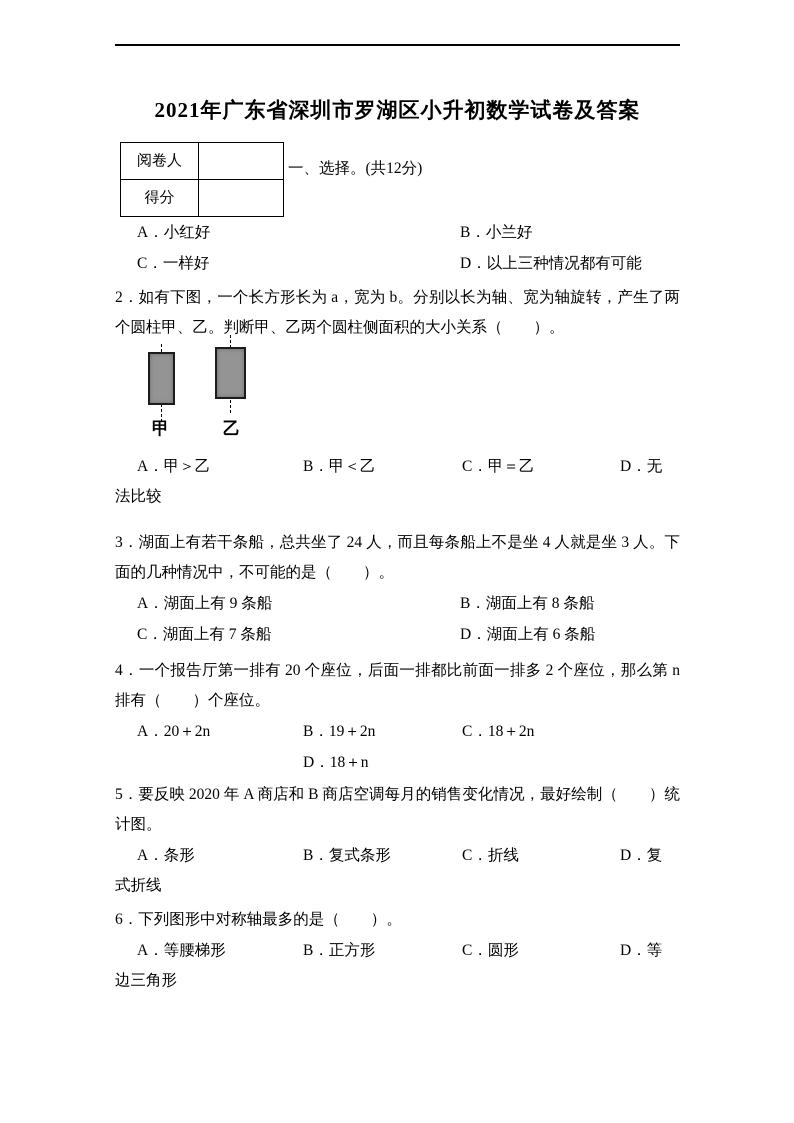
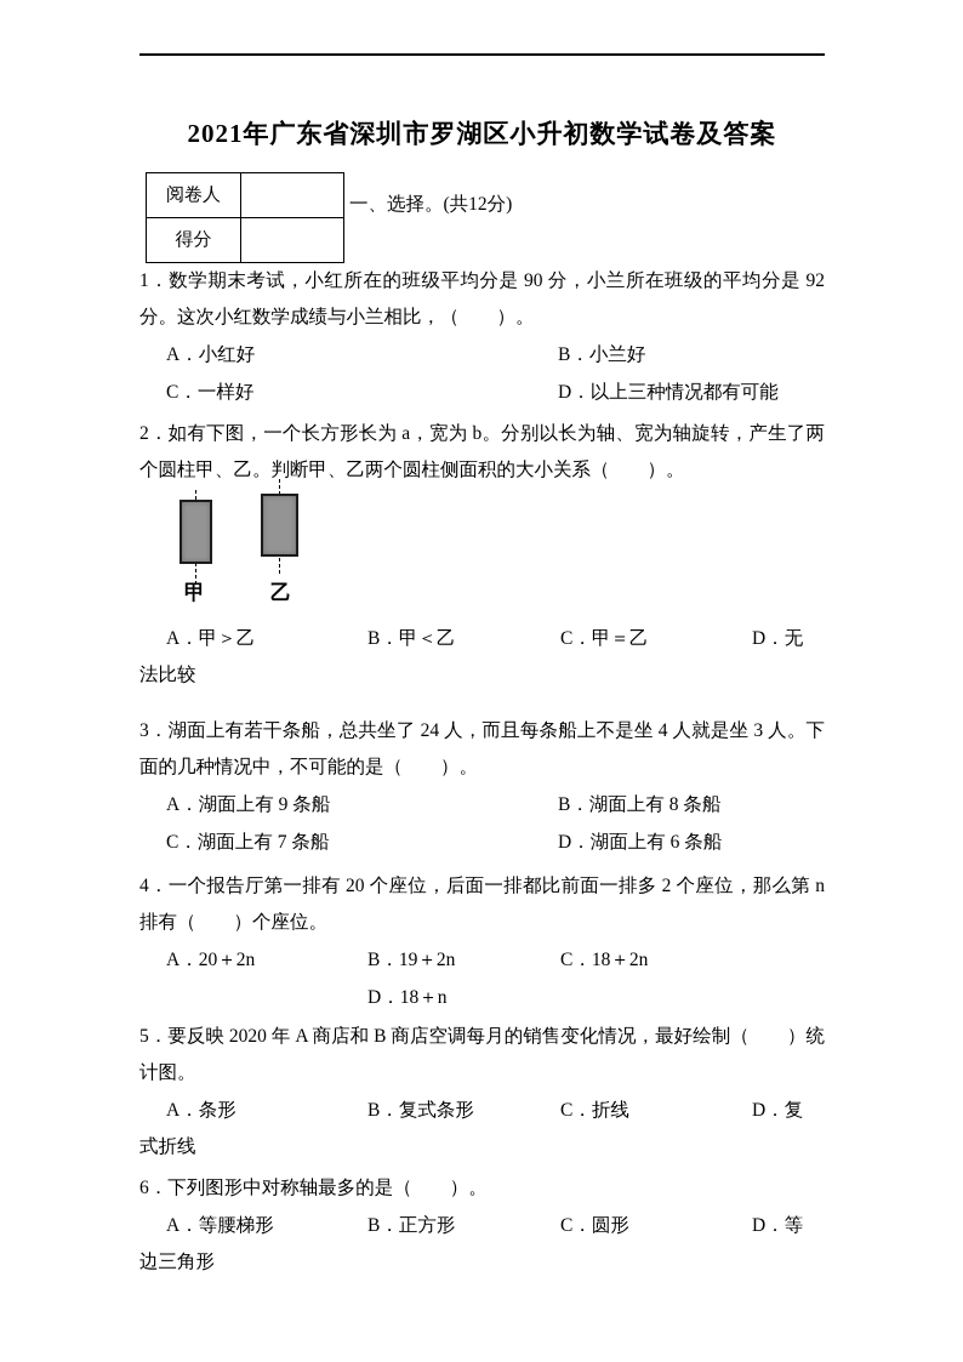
  2021年广东省深圳市罗湖区小升初数学试卷及答案
  阅卷人
  得分
  一、选择。(共12分)
+ 1．数学期末考试，小红所在的班级平均分是 90 分，小兰所在班级的平均分是 92 分。这次小红数学成绩与小兰相比，（ ）。
  A．小红好
  B．小兰好
  C．一样好
  D．以上三种情况都有可能
  2．如有下图，一个长方形长为 a，宽为 b。分别以长为轴、宽为轴旋转，产生了两个圆柱甲、乙。判断甲、乙两个圆柱侧面积的大小关系（ ）。
  甲
  乙
  A．甲＞乙
  B．甲＜乙
  C．甲＝乙
  D．无
  法比较
  3．湖面上有若干条船，总共坐了 24 人，而且每条船上不是坐 4 人就是坐 3 人。下面的几种情况中，不可能的是（ ）。
  A．湖面上有 9 条船
  B．湖面上有 8 条船
  C．湖面上有 7 条船
  D．湖面上有 6 条船
  4．一个报告厅第一排有 20 个座位，后面一排都比前面一排多 2 个座位，那么第 n 排有（ ）个座位。
  A．20＋2n
  B．19＋2n
  C．18＋2n
  D．18＋n
  5．要反映 2020 年 A 商店和 B 商店空调每月的销售变化情况，最好绘制（ ）统计图。
  A．条形
  B．复式条形
  C．折线
  D．复
  式折线
  6．下列图形中对称轴最多的是（ ）。
  A．等腰梯形
  B．正方形
  C．圆形
  D．等
  边三角形
